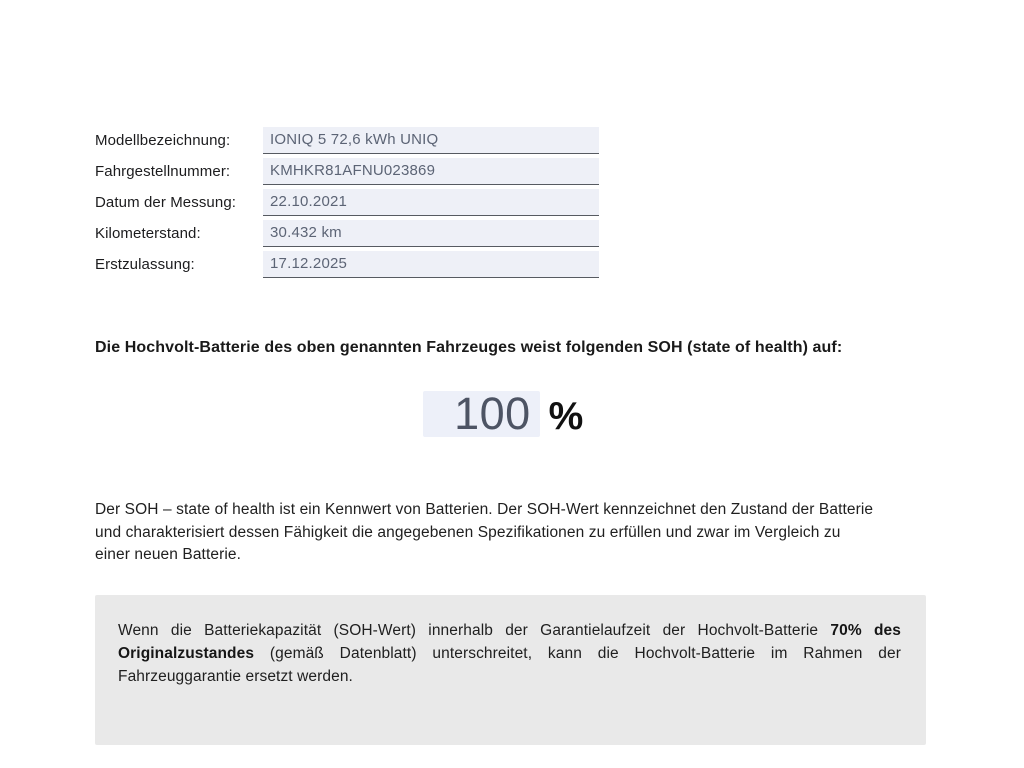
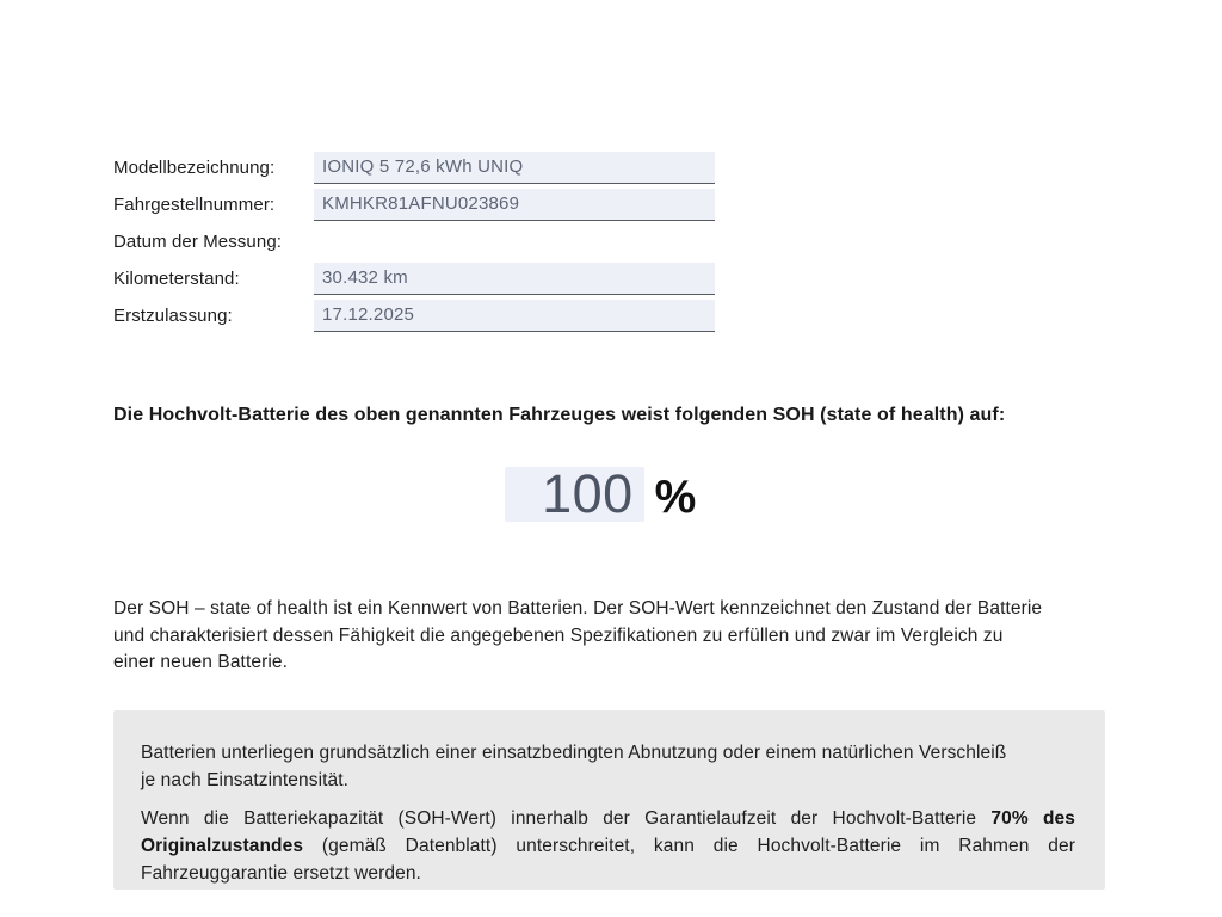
  Modellbezeichnung:
  IONIQ 5 72,6 kWh UNIQ
  Fahrgestellnummer:
  KMHKR81AFNU023869
  Datum der Messung:
- 22.10.2021
  Kilometerstand:
  30.432 km
  Erstzulassung:
  17.12.2025
  Die Hochvolt-Batterie des oben genannten Fahrzeuges weist folgenden SOH (state of health) auf:
  100
  %
  Der SOH – state of health ist ein Kennwert von Batterien. Der SOH-Wert kennzeichnet den Zustand der Batterie
  und charakterisiert dessen Fähigkeit die angegebenen Spezifikationen zu erfüllen und zwar im Vergleich zu
  einer neuen Batterie.
+ Batterien unterliegen grundsätzlich einer einsatzbedingten Abnutzung oder einem natürlichen Verschleiß
+ je nach Einsatzintensität.
  Wenn die Batteriekapazität (SOH-Wert) innerhalb der Garantielaufzeit der Hochvolt-Batterie 70% des Originalzustandes (gemäß Datenblatt) unterschreitet, kann die Hochvolt-Batterie im Rahmen der Fahrzeuggarantie ersetzt werden.
